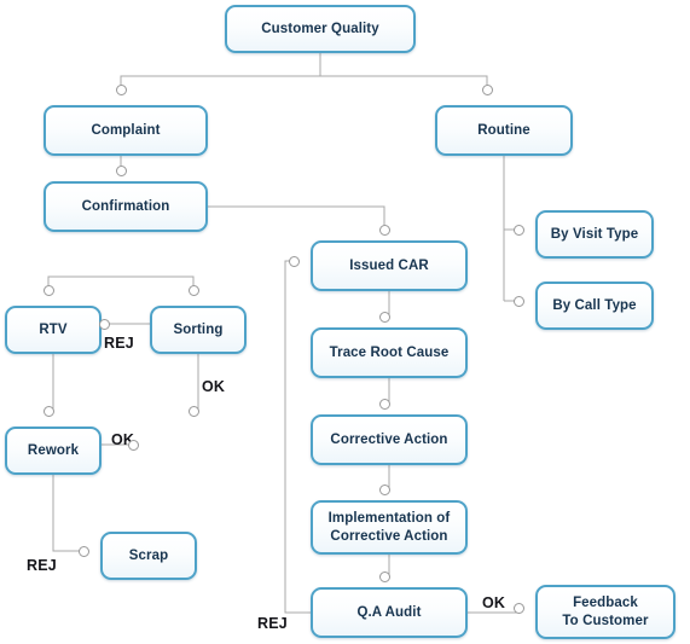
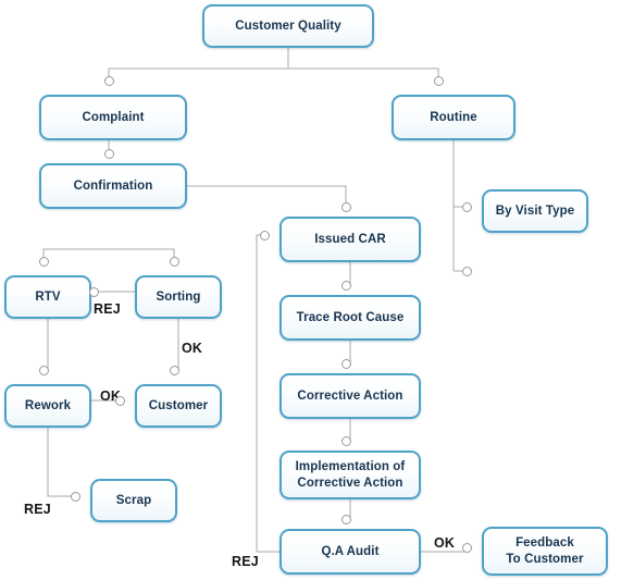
  Customer Quality
  Complaint
  Routine
  Confirmation
  By Visit Type
- By Call Type
  Issued CAR
  Trace Root Cause
  Corrective Action
  Implementation of
  Corrective Action
  Q.A Audit
  Feedback
  To Customer
  RTV
  Sorting
  Rework
+ Customer
  Scrap
  REJ
  OK
  OK
  REJ
  REJ
  OK
